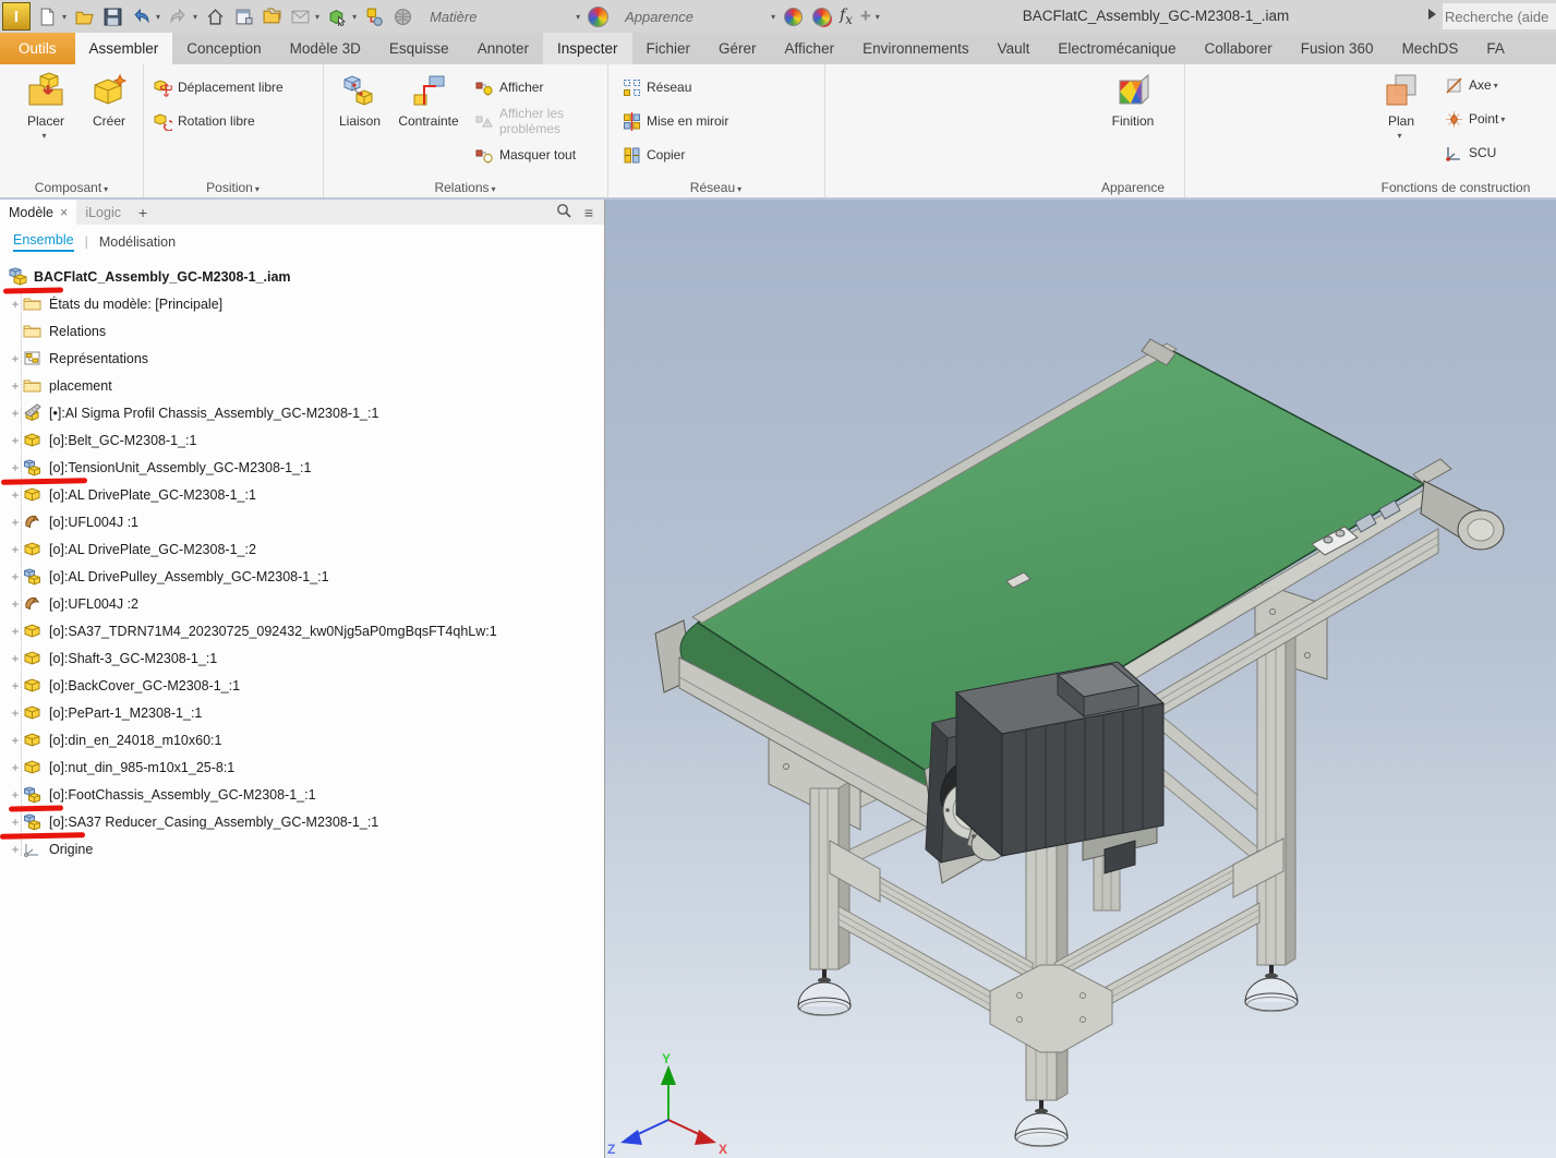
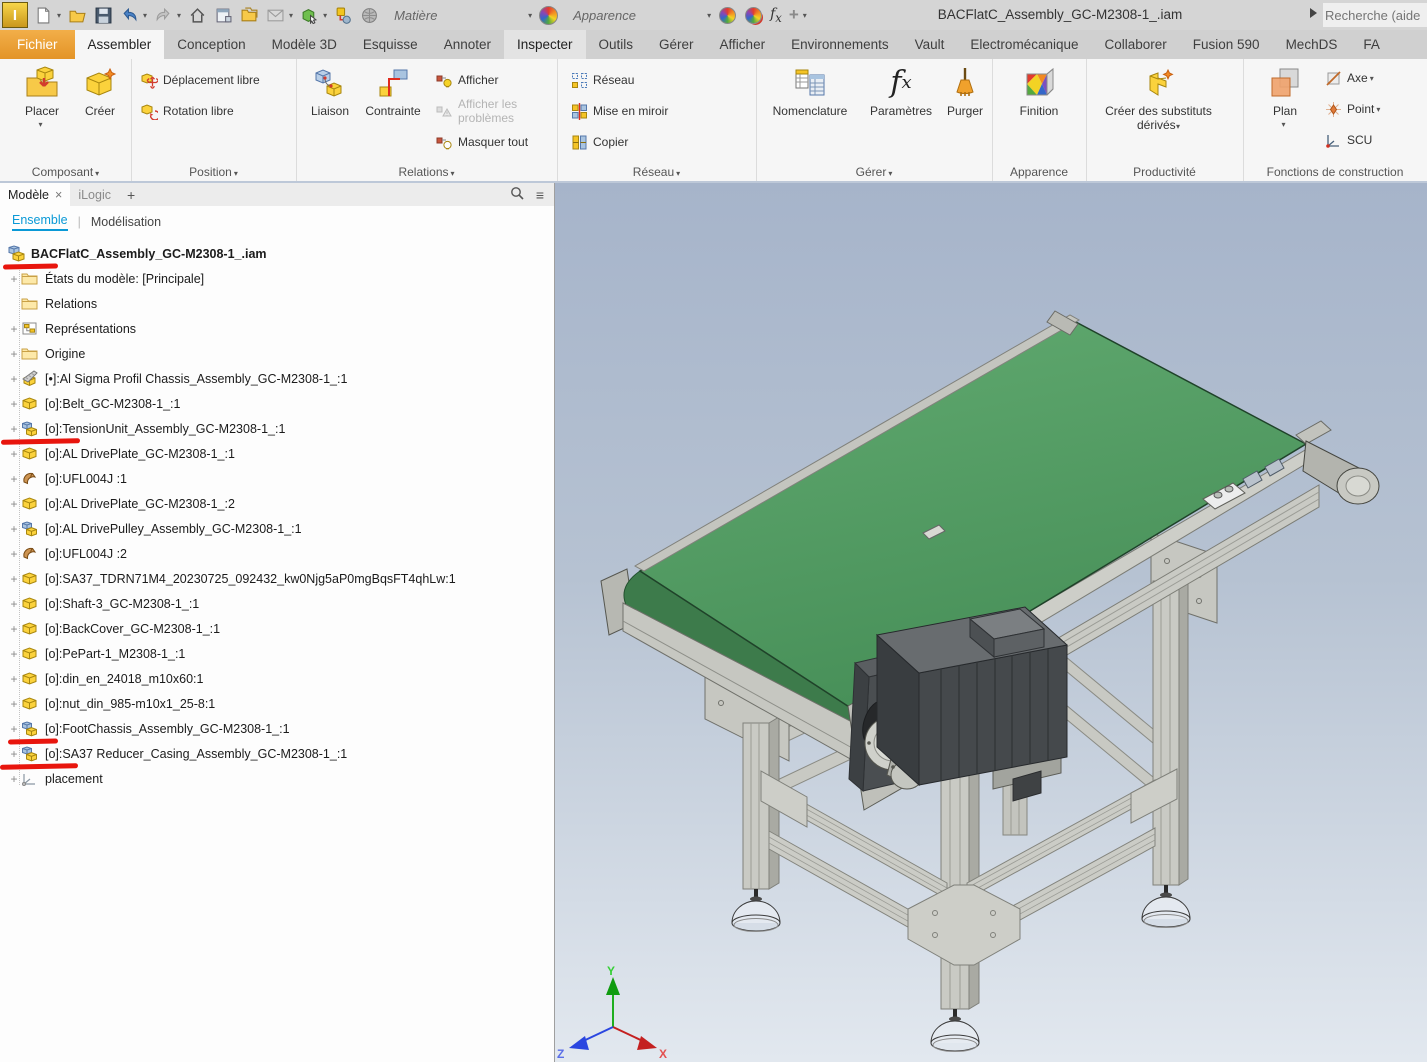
  I
  ▾
  ▾
  ▾
  ▾
  ▾
  Matière
  ▾
  Apparence
  ▾
  fx
  +
  ▾
  BACFlatC_Assembly_GC-M2308-1_.iam
  Recherche (aide
- Outils
+ Fichier
  Assembler
  Conception
  Modèle 3D
  Esquisse
  Annoter
  Inspecter
- Fichier
+ Outils
  Gérer
  Afficher
  Environnements
  Vault
  Electromécanique
  Collaborer
- Fusion 360
+ Fusion 590
  MechDS
  FA
  Placer
  ▾
  Créer
  Composant ▾
  Déplacement libre
  Rotation libre
  Position ▾
  Liaison
  Contrainte
  Afficher
  Afficher les problèmes
  Masquer tout
  Relations ▾
  Réseau
  Mise en miroir
  Copier
  Réseau ▾
+ Nomenclature
+ f
+ x
+ Paramètres
+ Purger
+ Gérer ▾
  Finition
  Apparence
+ Créer des substituts dérivés ▾
+ Productivité
  Plan
  ▾
  Axe
  ▾
  Point
  ▾
  SCU
  Fonctions de construction
  Modèle
  ×
  iLogic
  +
  ≡
  Ensemble
  |
  Modélisation
  BACFlatC_Assembly_GC-M2308-1_.iam
  +
  États du modèle: [Principale]
  Relations
  +
  Représentations
  +
- placement
+ Origine
  +
  [•]:Al Sigma Profil Chassis_Assembly_GC-M2308-1_:1
  +
  [o]:Belt_GC-M2308-1_:1
  +
  [o]:TensionUnit_Assembly_GC-M2308-1_:1
  +
  [o]:AL DrivePlate_GC-M2308-1_:1
  +
  [o]:UFL004J :1
  +
  [o]:AL DrivePlate_GC-M2308-1_:2
  +
  [o]:AL DrivePulley_Assembly_GC-M2308-1_:1
  +
  [o]:UFL004J :2
  +
  [o]:SA37_TDRN71M4_20230725_092432_kw0Njg5aP0mgBqsFT4qhLw:1
  +
  [o]:Shaft-3_GC-M2308-1_:1
  +
  [o]:BackCover_GC-M2308-1_:1
  +
  [o]:PePart-1_M2308-1_:1
  +
  [o]:din_en_24018_m10x60:1
  +
  [o]:nut_din_985-m10x1_25-8:1
  +
  [o]:FootChassis_Assembly_GC-M2308-1_:1
  +
  [o]:SA37 Reducer_Casing_Assembly_GC-M2308-1_:1
  +
- Origine
+ placement
  Y
  X
  Z
